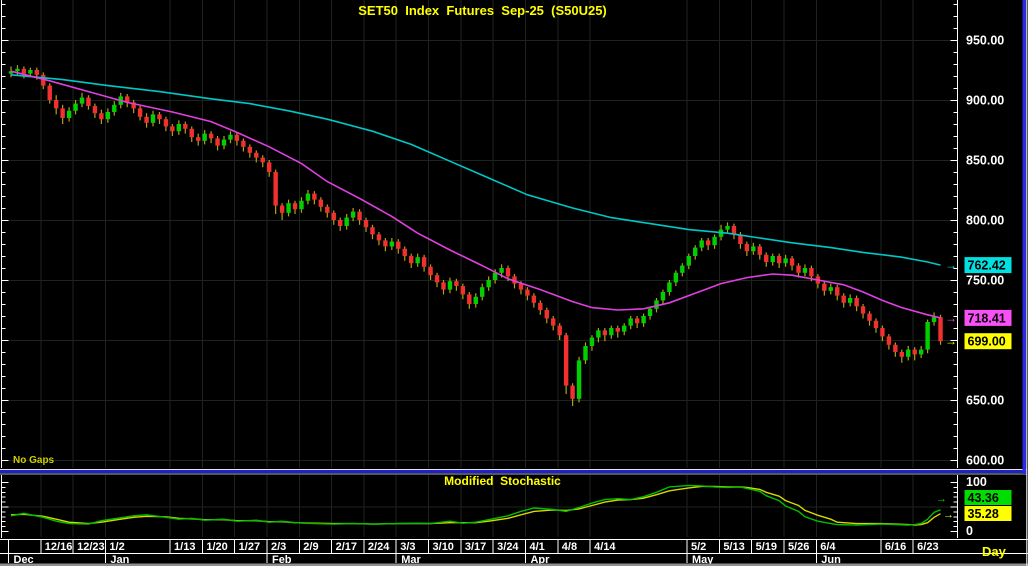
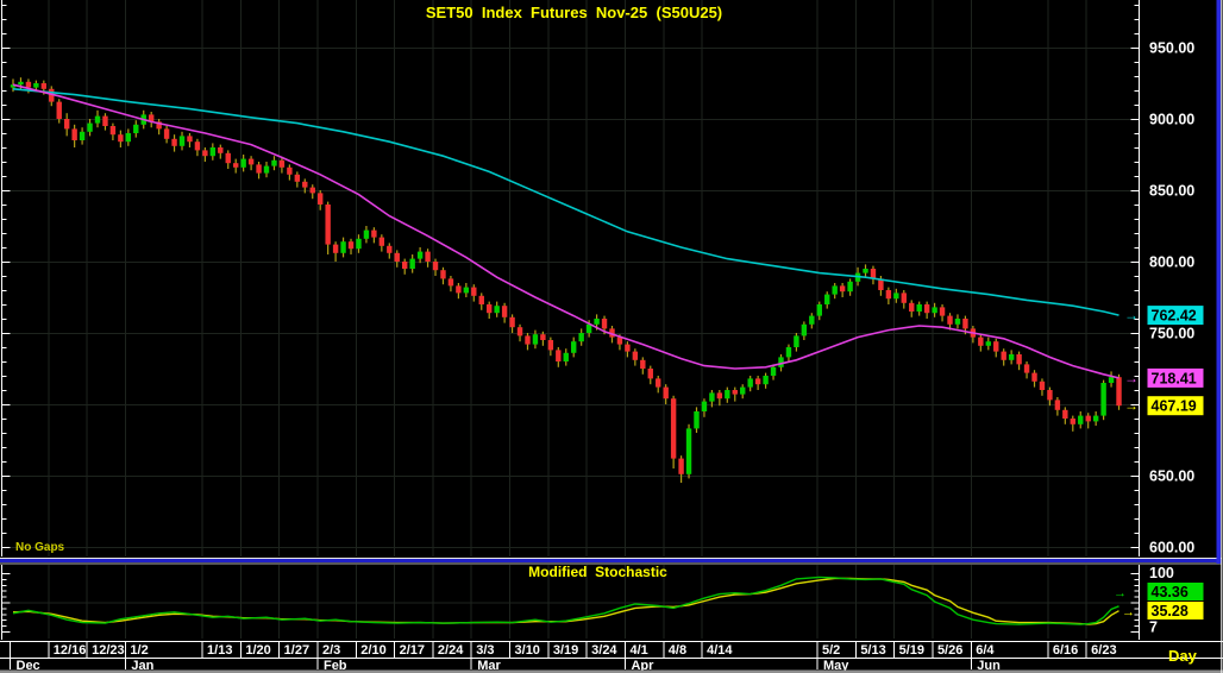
  950.00
  900.00
  850.00
  800.00
  750.00
  650.00
  600.00
  100
- 0
+ 7
  →
  762.42
  →
  718.41
  →
- 699.00
+ 467.19
  →
  43.36
  →
  35.28
  12/16
  12/23
  1/2
  1/13
  1/20
  1/27
  2/3
- 2/9
+ 2/10
  2/17
  2/24
  3/3
  3/10
- 3/17
+ 3/19
  3/24
  4/1
  4/8
  4/14
  5/2
  5/13
  5/19
  5/26
  6/4
  6/16
  6/23
  Dec
  Jan
  Feb
  Mar
  Apr
  May
  Jun
- SET50 Index Futures Sep-25 (S50U25)
+ SET50 Index Futures Nov-25 (S50U25)
  Modified Stochastic
  No Gaps
  Day
